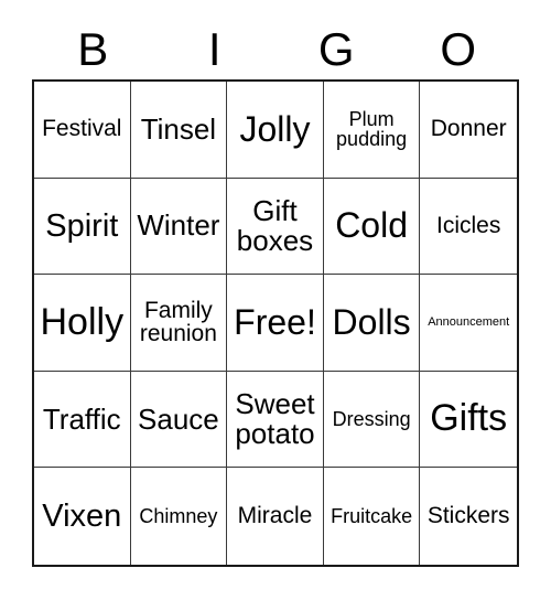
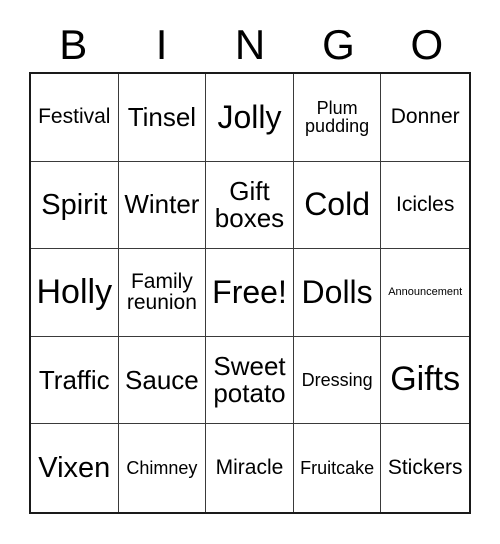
  B
  I
+ N
  G
  O
  Festival
  Tinsel
  Jolly
  Plum pudding
  Donner
  Spirit
  Winter
  Gift boxes
  Cold
  Icicles
  Holly
  Family reunion
  Free!
  Dolls
  Announcement
  Traffic
  Sauce
  Sweet potato
  Dressing
  Gifts
  Vixen
  Chimney
  Miracle
  Fruitcake
  Stickers
